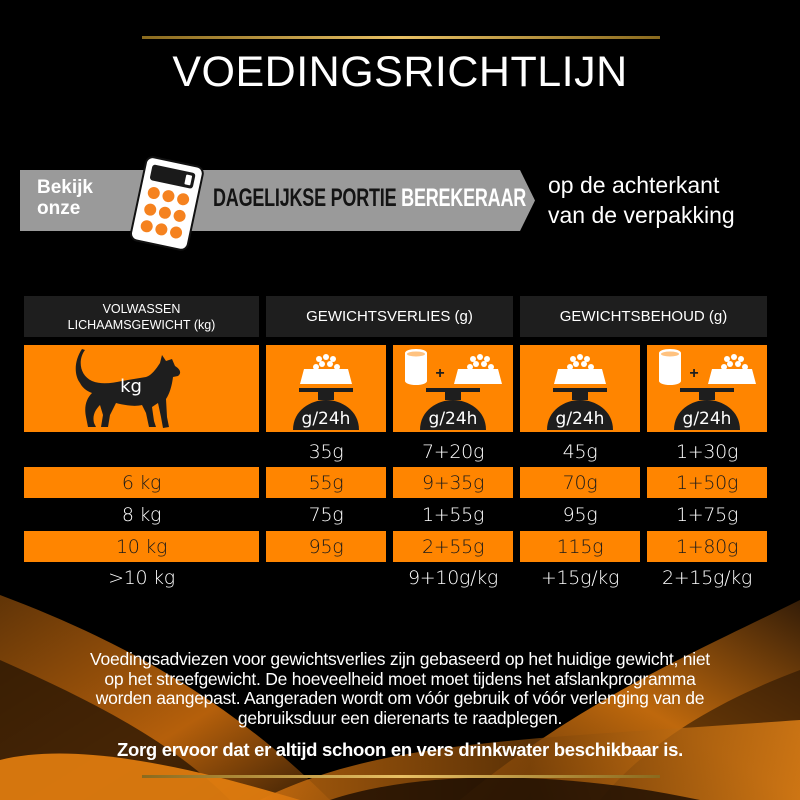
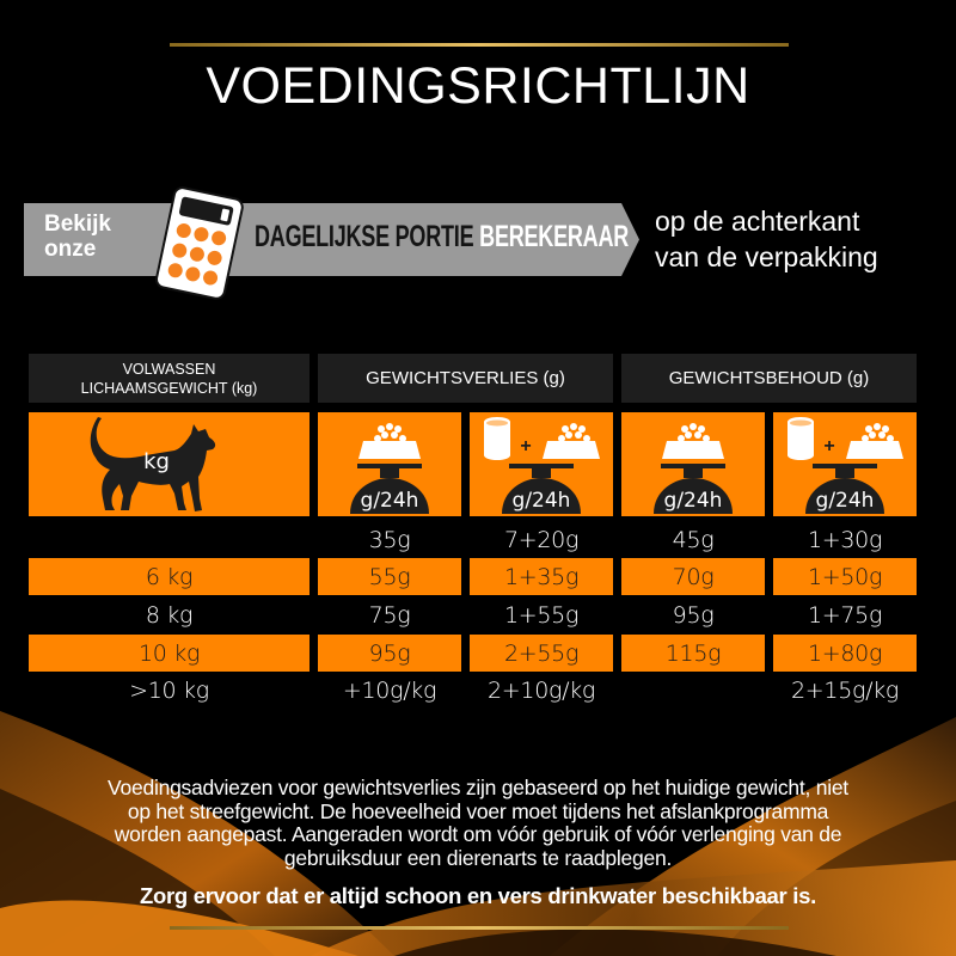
  VOEDINGSRICHTLIJN
  Bekijk
  onze
  DAGELIJKSE PORTIE BEREKERAAR
  op de achterkant
  van de verpakking
  VOLWASSEN
  LICHAAMSGEWICHT (kg)
  GEWICHTSVERLIES (g)
  GEWICHTSBEHOUD (g)
  kg
  g/24h
  +
  g/24h
  g/24h
  +
  g/24h
  35g
  7+20g
  45g
  1+30g
  6 kg
  55g
- 9+35g
+ 1+35g
  70g
  1+50g
  8 kg
  75g
  1+55g
  95g
  1+75g
  10 kg
  95g
  2+55g
  115g
  1+80g
  >10 kg
+ +10g/kg
- 9+10g/kg
+ 2+10g/kg
- +15g/kg
  2+15g/kg
  Voedingsadviezen voor gewichtsverlies zijn gebaseerd op het huidige gewicht, niet
- op het streefgewicht. De hoeveelheid moet moet tijdens het afslankprogramma
+ op het streefgewicht. De hoeveelheid voer moet tijdens het afslankprogramma
  worden aangepast. Aangeraden wordt om vóór gebruik of vóór verlenging van de
  gebruiksduur een dierenarts te raadplegen.
  Zorg ervoor dat er altijd schoon en vers drinkwater beschikbaar is.
